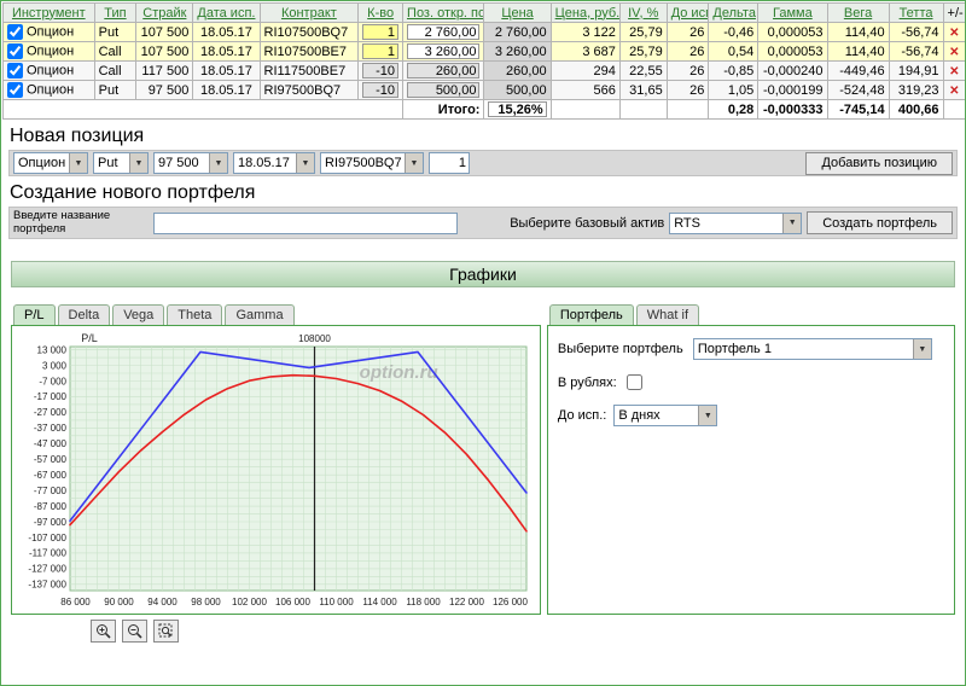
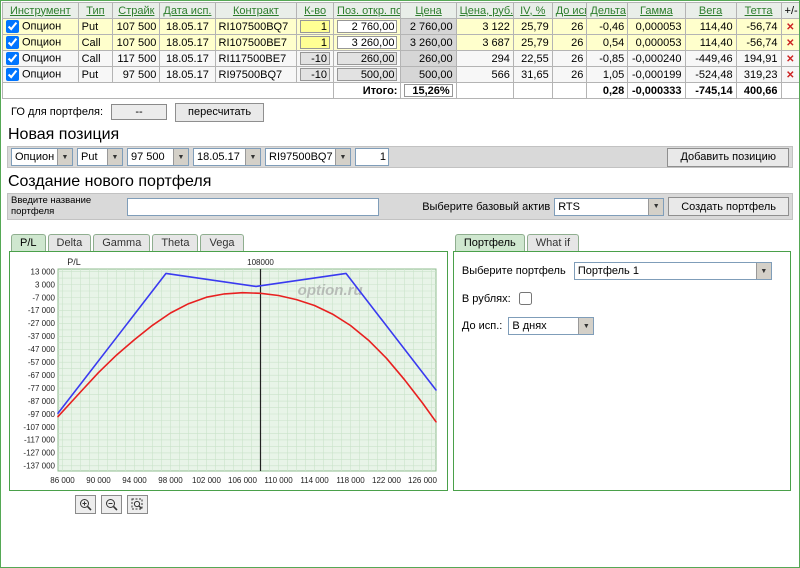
  Инструмент	Тип	Страйк	Дата исп.	Контракт	К-во	Поз. откр. по	Цена	Цена, руб.	IV, %	До ис	Дельта	Гамма	Вега	Тетта	+/-
  Опцион	Put	107 500	18.05.17	RI107500BQ7	1	2 760,00	2 760,00	3 122	25,79	26	-0,46	0,000053	114,40	-56,74	✕
  Опцион	Call	107 500	18.05.17	RI107500BE7	1	3 260,00	3 260,00	3 687	25,79	26	0,54	0,000053	114,40	-56,74	✕
  Опцион	Call	117 500	18.05.17	RI117500BE7	-10	260,00	260,00	294	22,55	26	-0,85	-0,000240	-449,46	194,91	✕
  Опцион	Put	97 500	18.05.17	RI97500BQ7	-10	500,00	500,00	566	31,65	26	1,05	-0,000199	-524,48	319,23	✕
  	Итого:	15,26%				0,28	-0,000333	-745,14	400,66
+ ГО для портфеля:
+ --
+ пересчитать
  Новая позиция
  Опцион
  Put
  97 500
  18.05.17
  RI97500BQ7
  1
  Добавить позицию
  Создание нового портфеля
  Введите название портфеля
  Выберите базовый актив
  RTS
  Создать портфель
- Графики
  P/L
  Delta
- Vega
+ Gamma
  Theta
- Gamma
+ Vega
  13 000
  3 000
  -7 000
  -17 000
  -27 000
  -37 000
  -47 000
  -57 000
  -67 000
  -77 000
  -87 000
  -97 000
  -107 000
  -117 000
  -127 000
  -137 000
  86 000
  90 000
  94 000
  98 000
  102 000
  106 000
  110 000
  114 000
  118 000
  122 000
  126 000
  P/L
  108000
  option.ru
  Портфель
  What if
  Выберите портфель
  Портфель 1
  В рублях:
  До исп.:
  В днях
